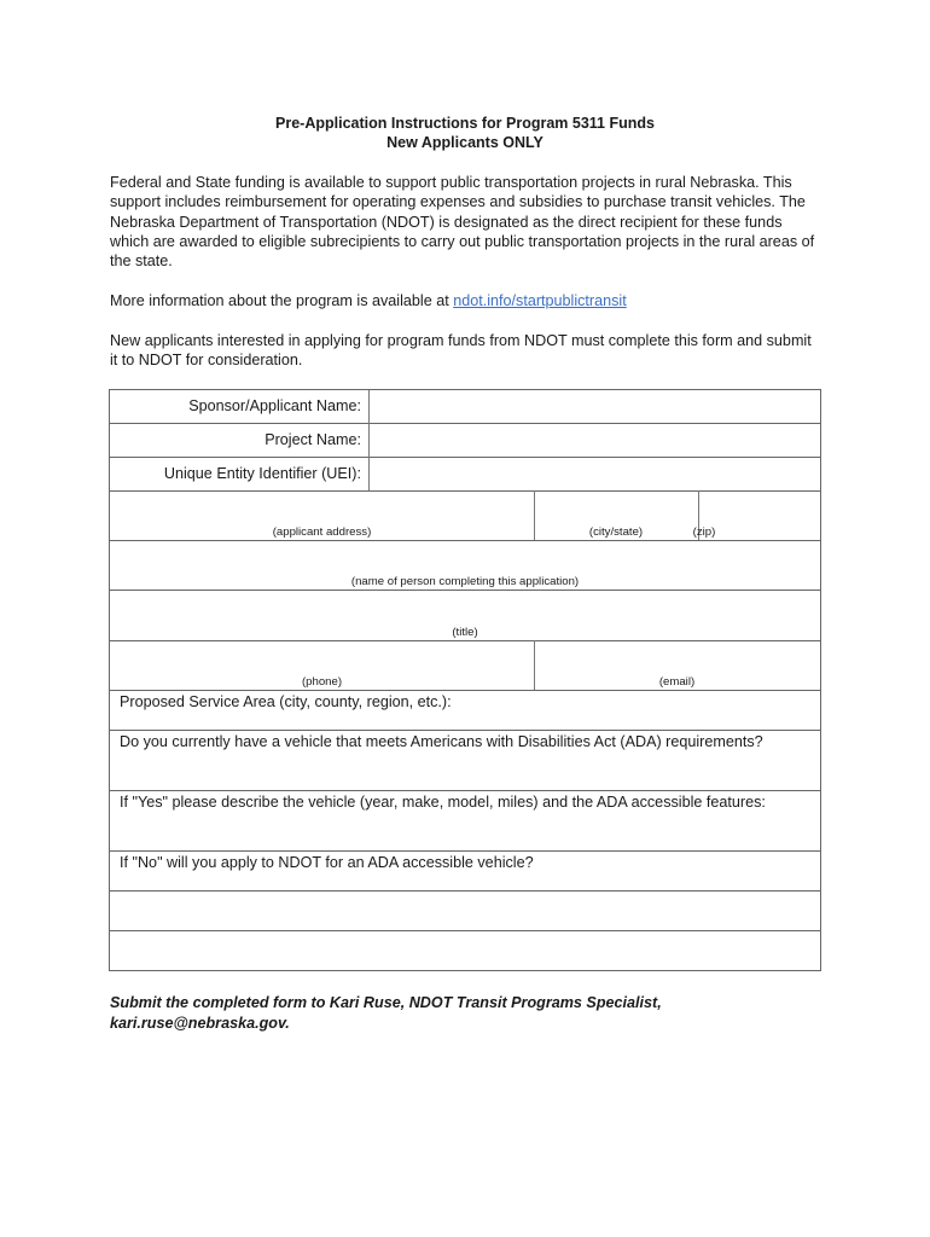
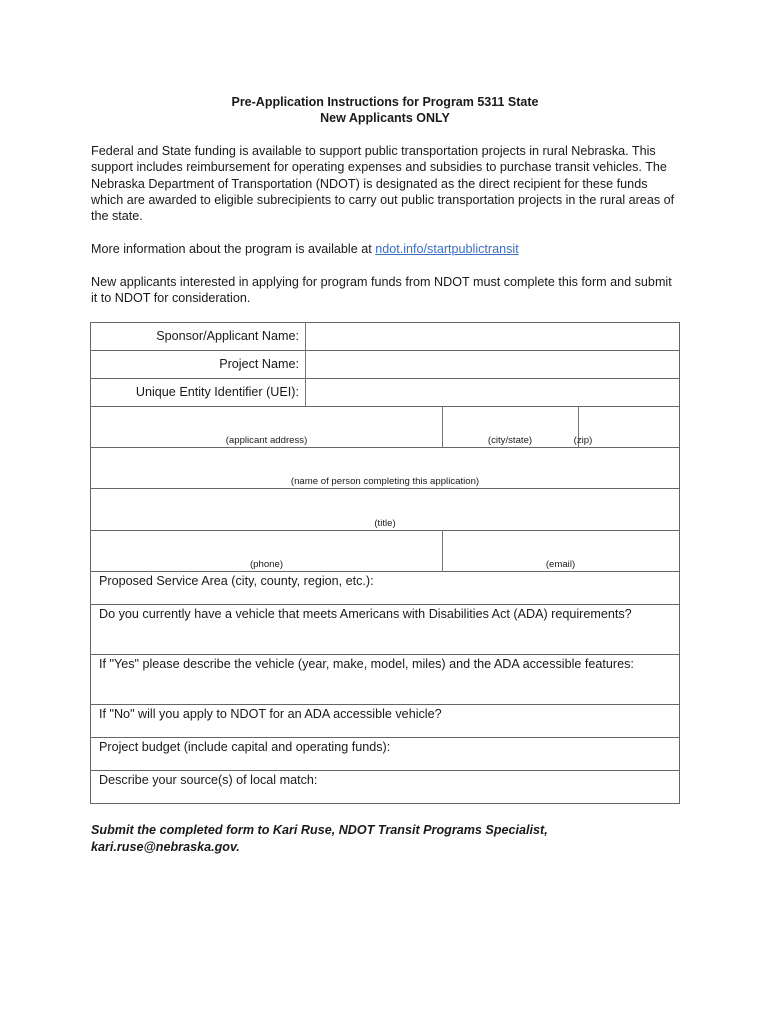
- Pre-Application Instructions for Program 5311 Funds
+ Pre-Application Instructions for Program 5311 State
  New Applicants ONLY
  Federal and State funding is available to support public transportation projects in rural Nebraska. This support includes reimbursement for operating expenses and subsidies to purchase transit vehicles. The Nebraska Department of Transportation (NDOT) is designated as the direct recipient for these funds which are awarded to eligible subrecipients to carry out public transportation projects in the rural areas of the state.
  More information about the program is available at ndot.info/startpublictransit
  New applicants interested in applying for program funds from NDOT must complete this form and submit it to NDOT for consideration.
  Sponsor/Applicant Name:
  Project Name:
  Unique Entity Identifier (UEI):
  (applicant address)
  (city/state)
  (zip)
  (name of person completing this application)
  (title)
  (phone)
  (email)
  Proposed Service Area (city, county, region, etc.):
  Do you currently have a vehicle that meets Americans with Disabilities Act (ADA) requirements?
  If "Yes" please describe the vehicle (year, make, model, miles) and the ADA accessible features:
  If "No" will you apply to NDOT for an ADA accessible vehicle?
+ Project budget (include capital and operating funds):
+ Describe your source(s) of local match:
  Submit the completed form to Kari Ruse, NDOT Transit Programs Specialist,
  kari.ruse@nebraska.gov.
